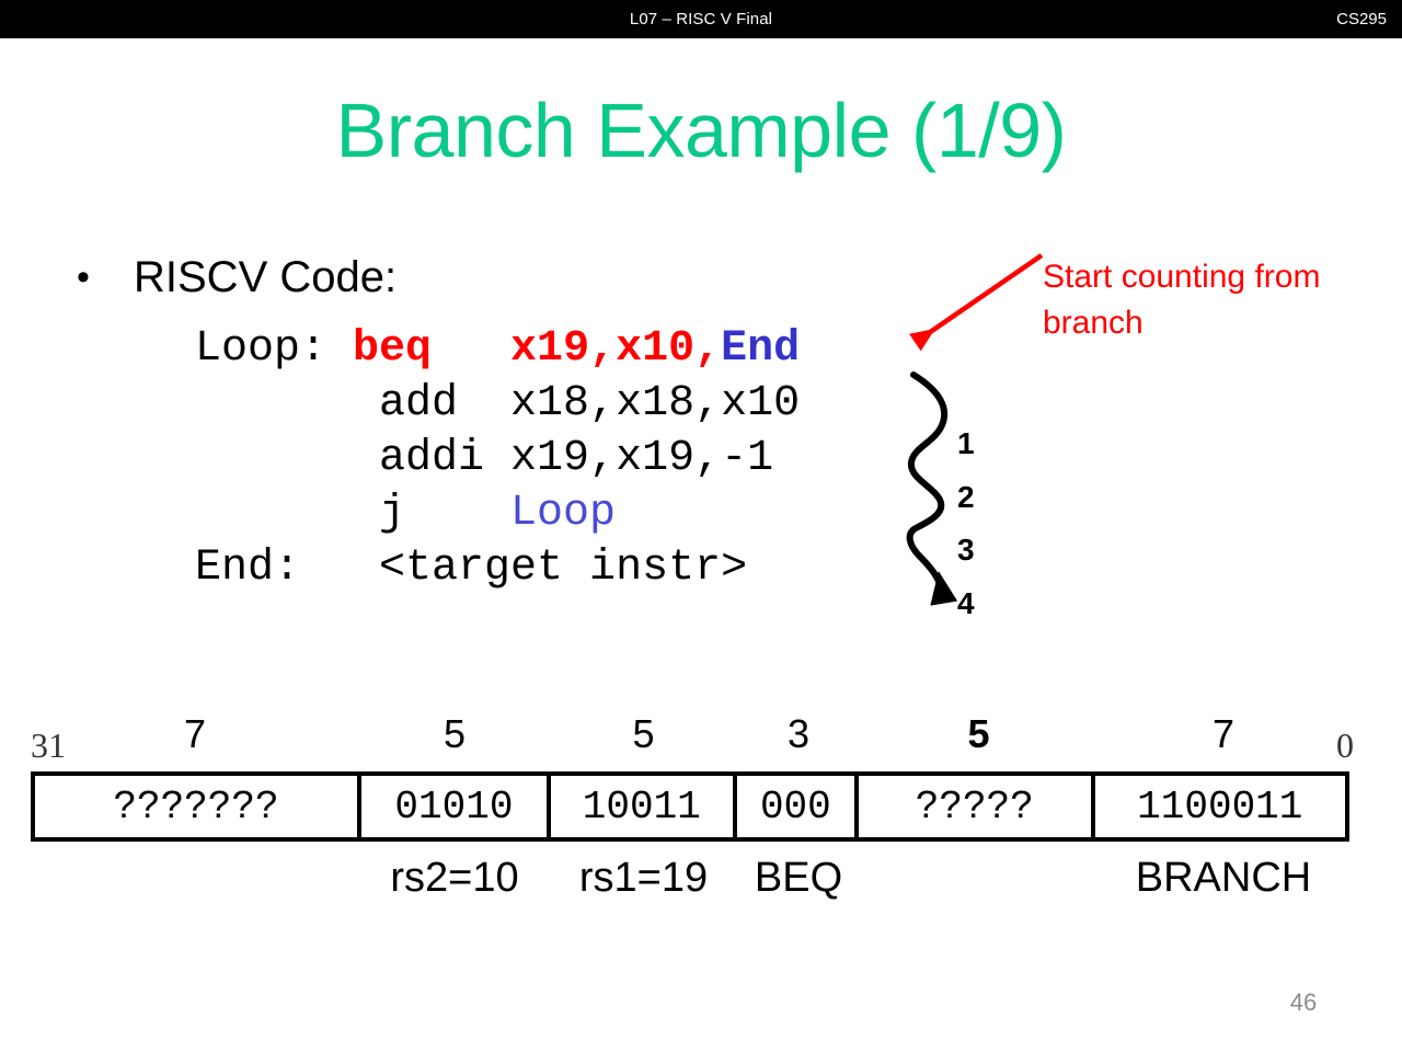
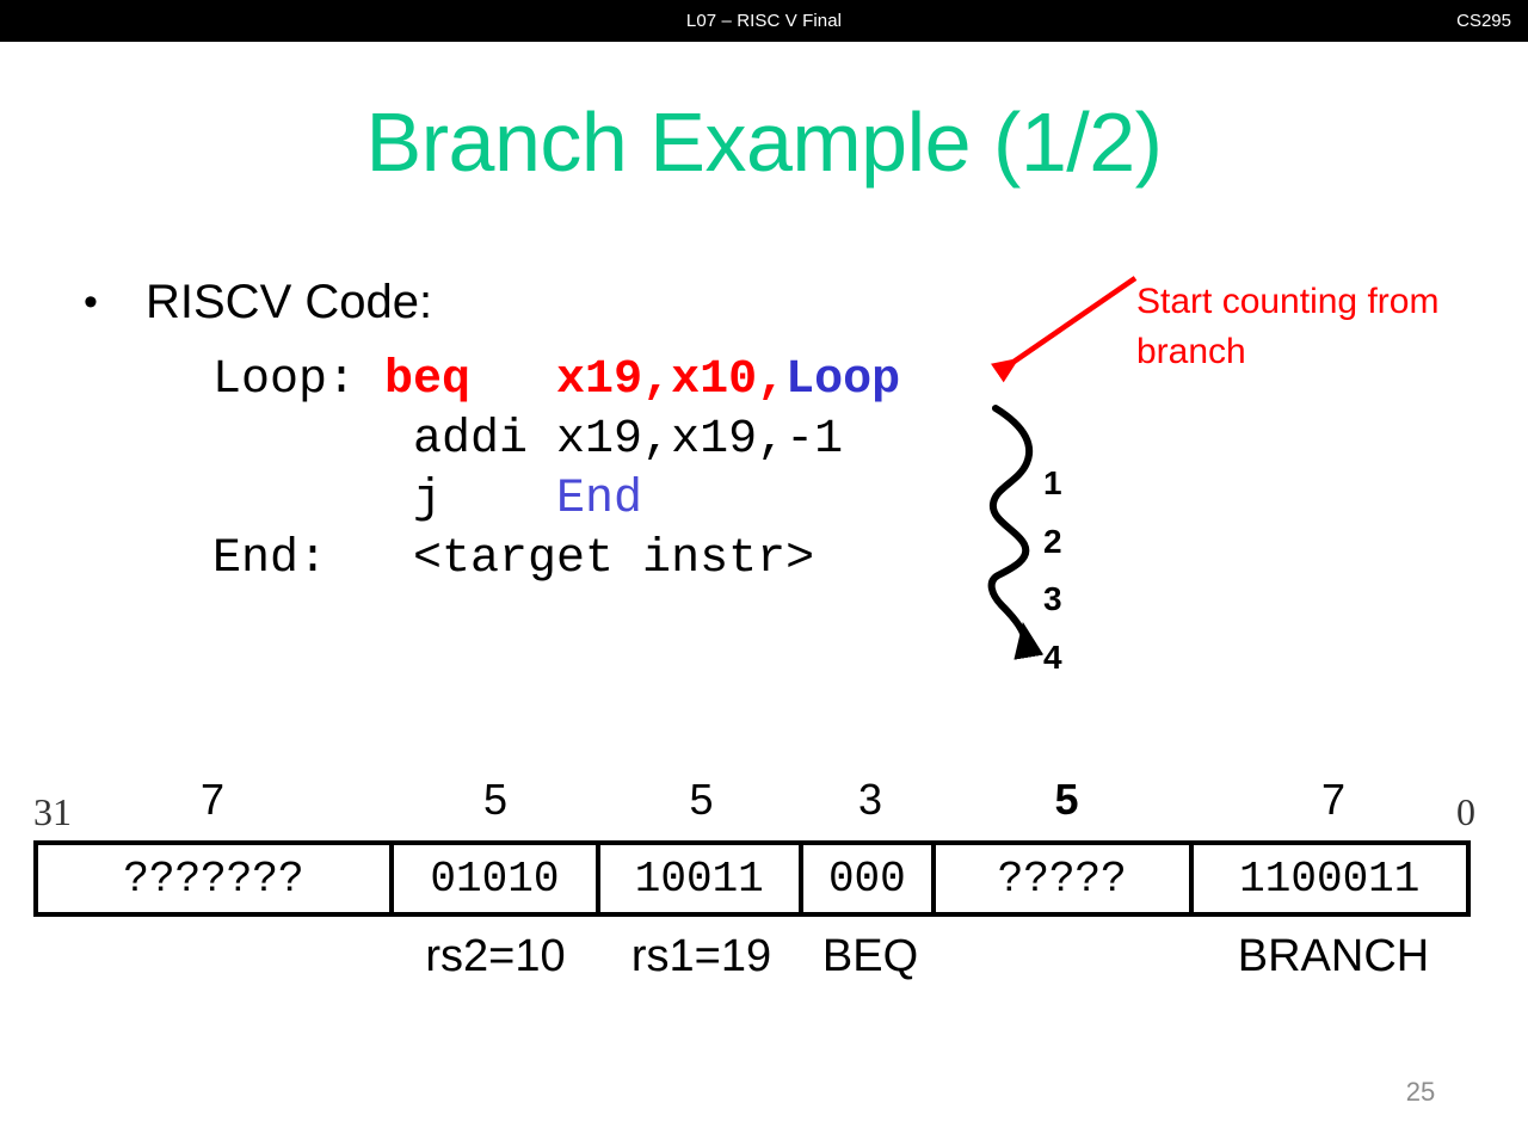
  L07 – RISC V Final
  CS295
- Branch Example (1/9)
+ Branch Example (1/2)
  • RISCV Code:
- Loop: beq x19,x10,End
+ Loop: beq x19,x10,Loop
- add x18,x18,x10
  addi x19,x19,-1
- j Loop
+ j End
  End: <target instr>
  Start counting from branch
  1
  2
  3
  4
  31
  0
  7
  5
  5
  3
  5
  7
  ???????
  01010
  10011
  000
  ?????
  1100011
  rs2=10
  rs1=19
  BEQ
  BRANCH
- 46
+ 25
